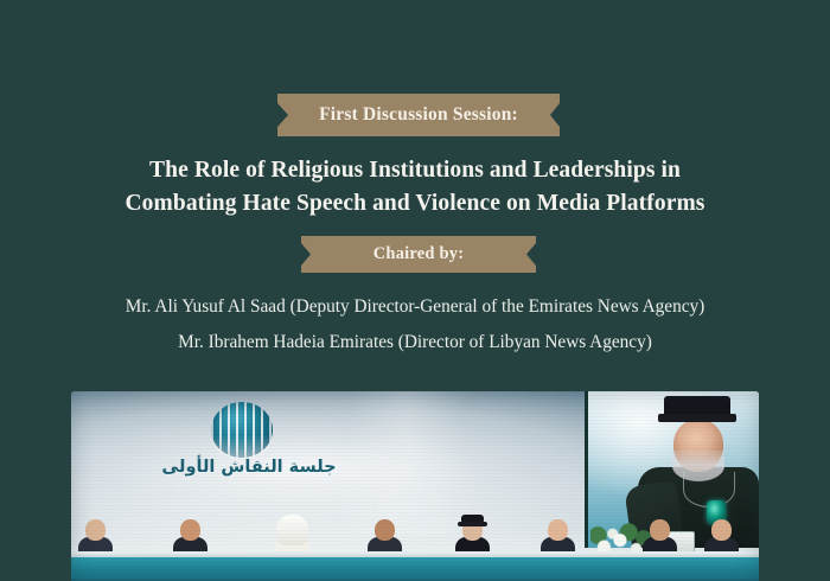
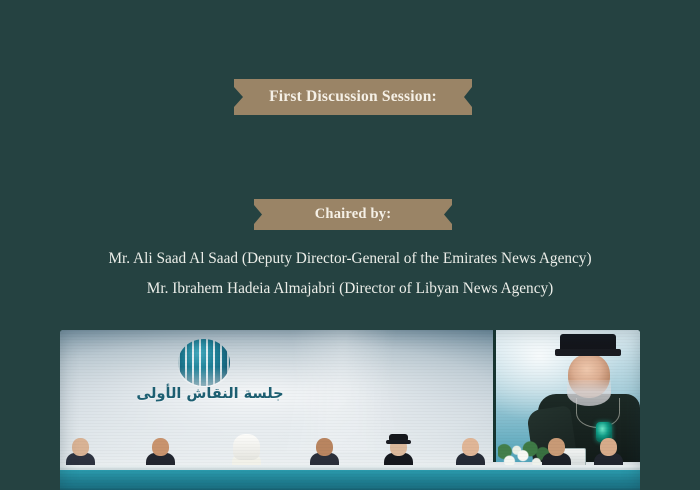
  First Discussion Session:
- The Role of Religious Institutions and Leaderships in
- Combating Hate Speech and Violence on Media Platforms
  Chaired by:
- Mr. Ali Yusuf Al Saad (Deputy Director-General of the Emirates News Agency)
+ Mr. Ali Saad Al Saad (Deputy Director-General of the Emirates News Agency)
- Mr. Ibrahem Hadeia Emirates (Director of Libyan News Agency)
+ Mr. Ibrahem Hadeia Almajabri (Director of Libyan News Agency)
  جلسة النقاش الأولى
